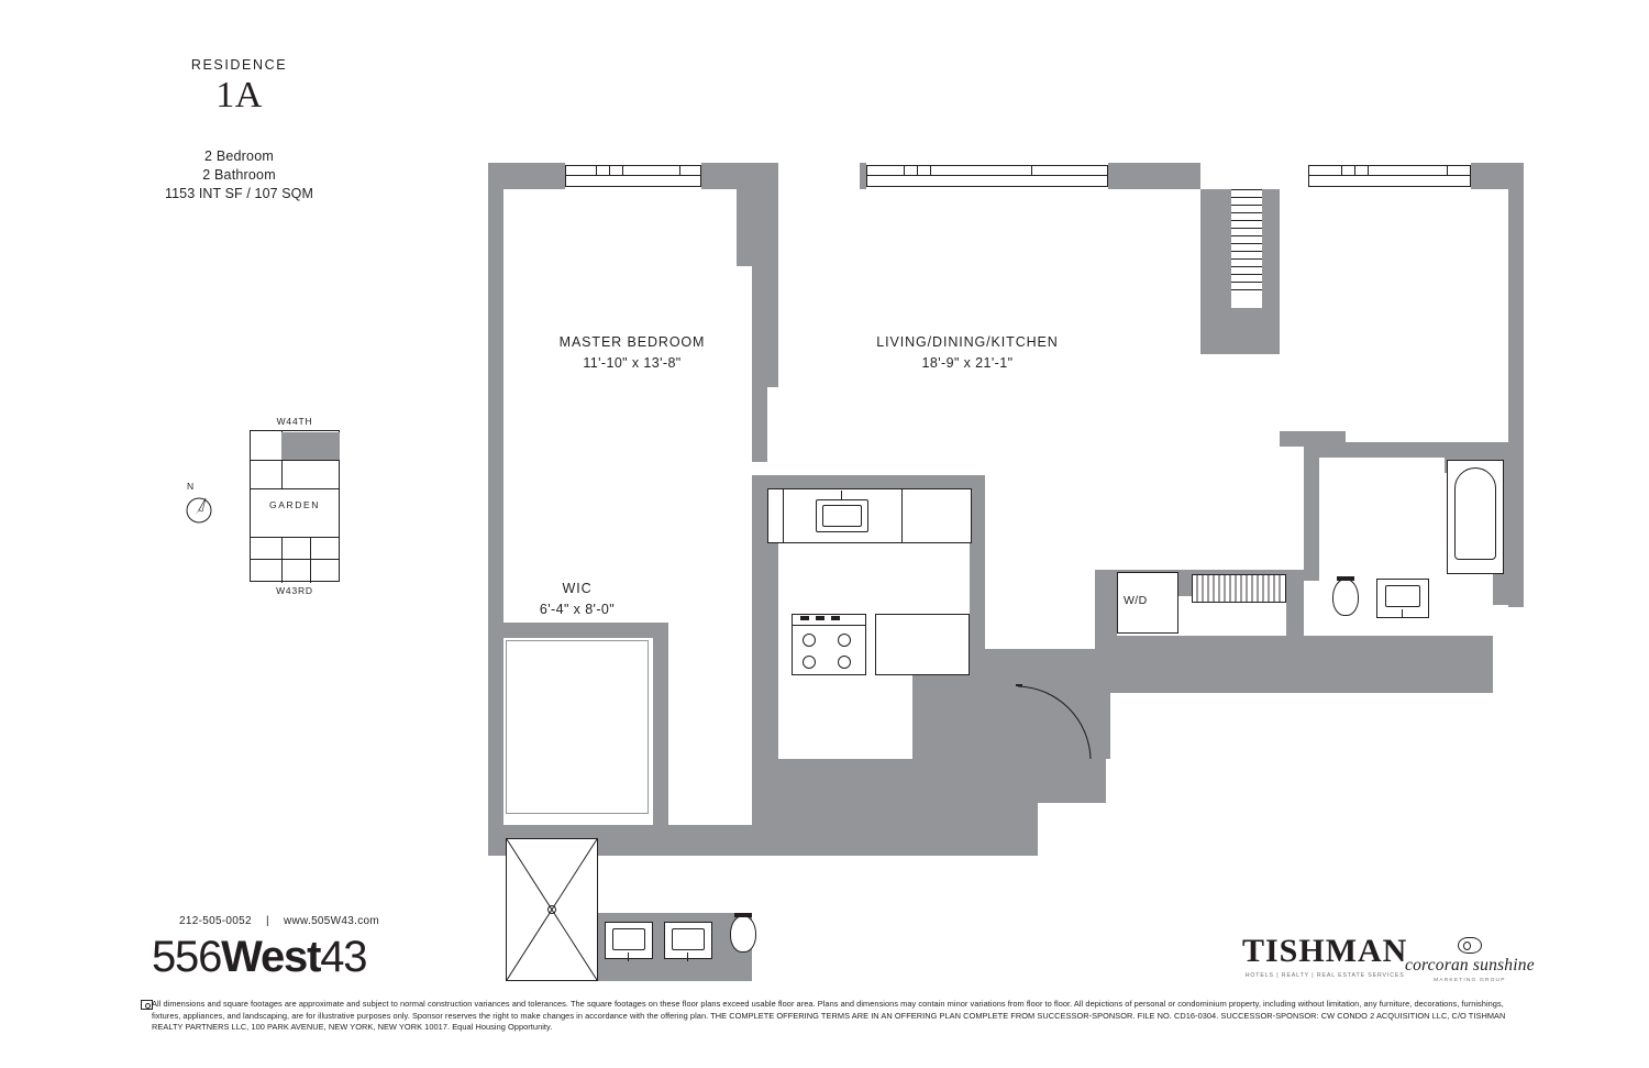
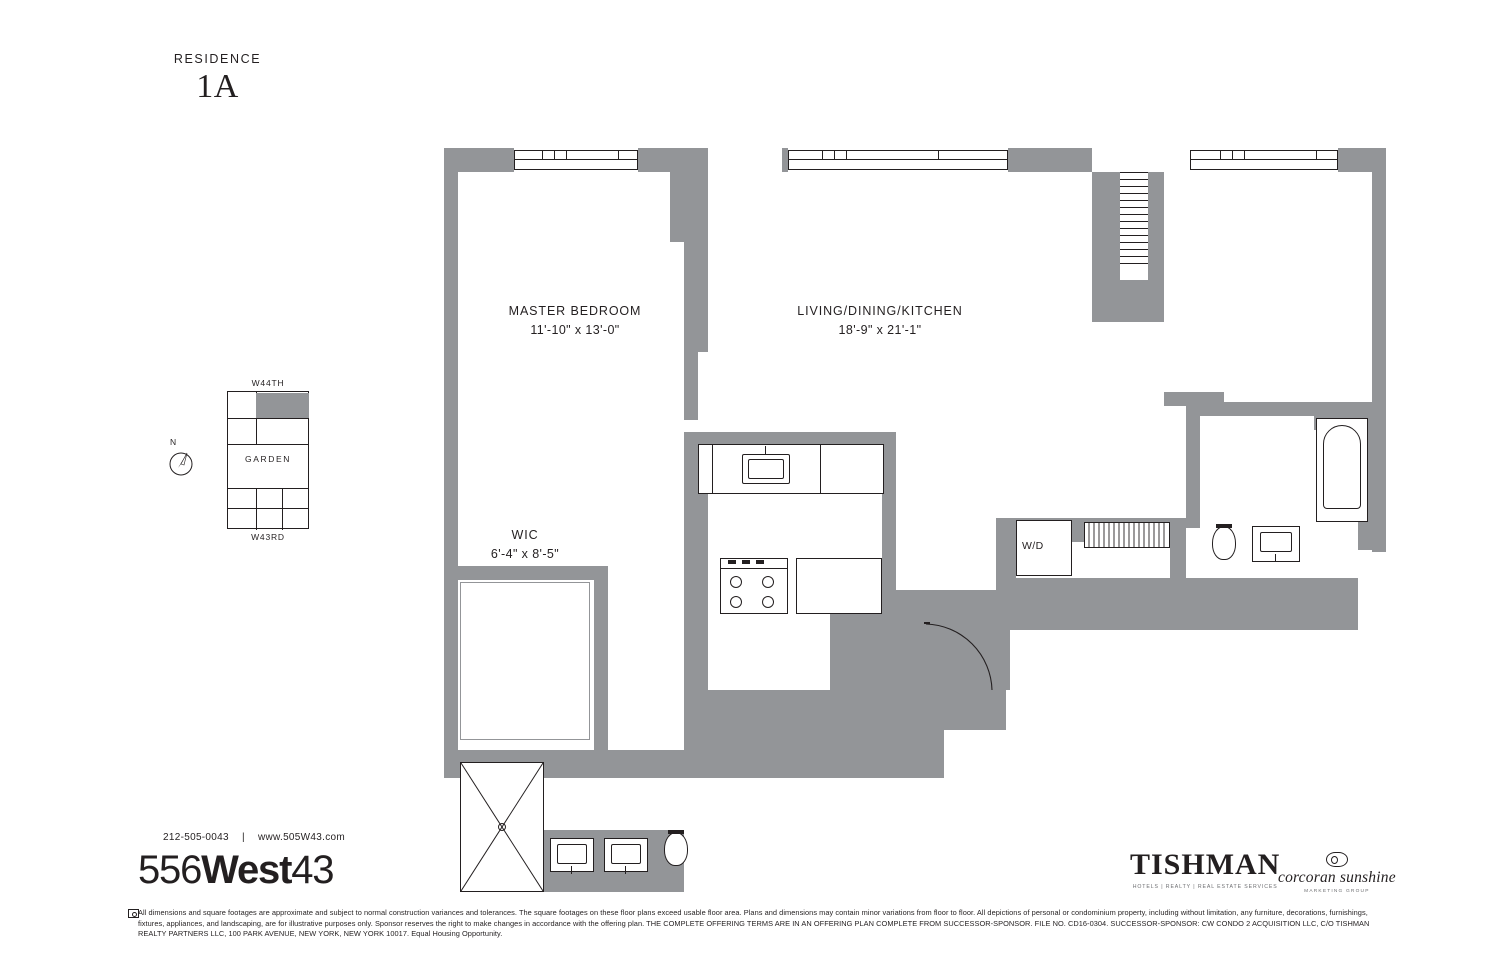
  RESIDENCE
  1A
- 2 Bedroom
- 2 Bathroom
- 1153 INT SF / 107 SQM
  W44TH
  GARDEN
  W43RD
  N
  W/D
  MASTER BEDROOM
- 11'-10" x 13'-8"
+ 11'-10" x 13'-0"
  LIVING/DINING/KITCHEN
  18'-9" x 21'-1"
  WIC
- 6'-4" x 8'-0"
+ 6'-4" x 8'-5"
- 212-505-0052 | www.505W43.com
+ 212-505-0043 | www.505W43.com
  556West43
  TISHMAN
  corcoran sunshine
  All dimensions and square footages are approximate and subject to normal construction variances and tolerances. The square footages on these floor plans exceed usable floor area. Plans and dimensions may contain minor variations from floor to floor. All depictions of personal or condominium property, including without limitation, any furniture, decorations, furnishings, fixtures, appliances, and landscaping, are for illustrative purposes only. Sponsor reserves the right to make changes in accordance with the offering plan. THE COMPLETE OFFERING TERMS ARE IN AN OFFERING PLAN COMPLETE FROM SUCCESSOR-SPONSOR. FILE NO. CD16-0304. SUCCESSOR-SPONSOR: CW CONDO 2 ACQUISITION LLC, C/O TISHMAN REALTY PARTNERS LLC, 100 PARK AVENUE, NEW YORK, NEW YORK 10017. Equal Housing Opportunity.
